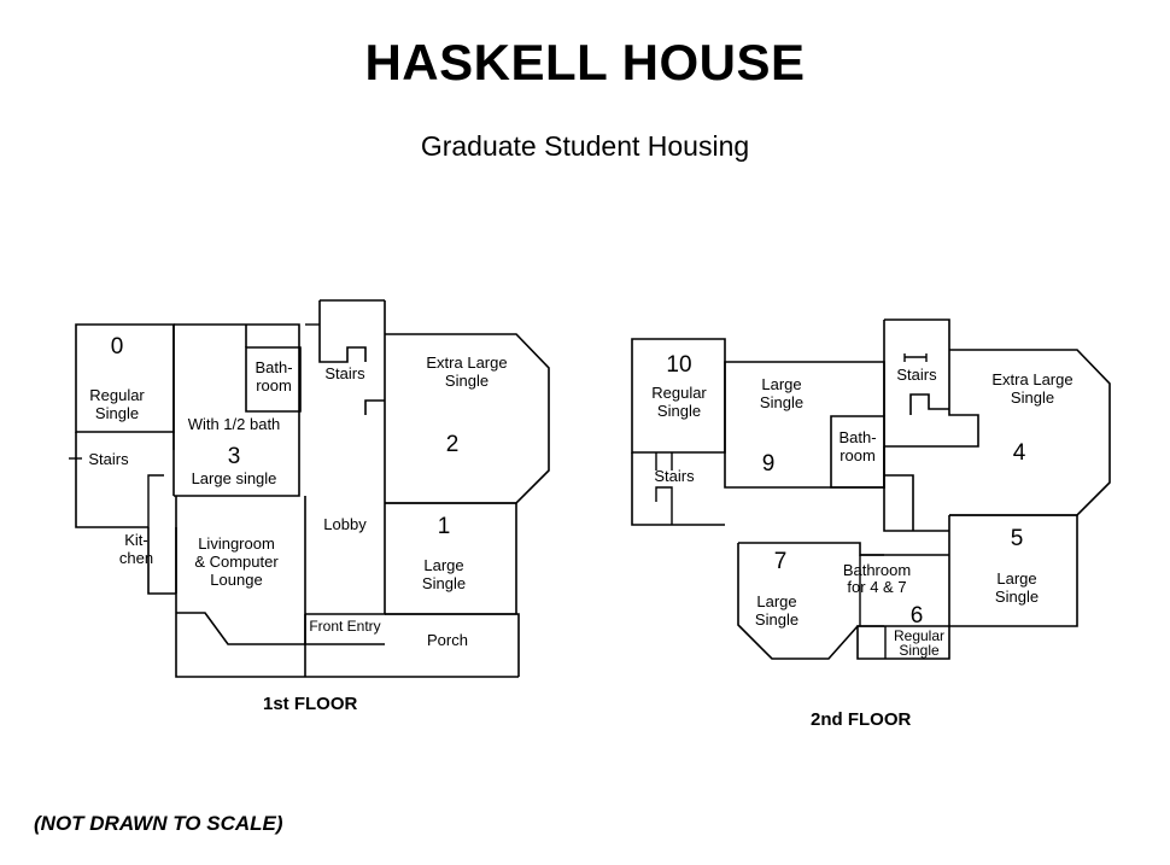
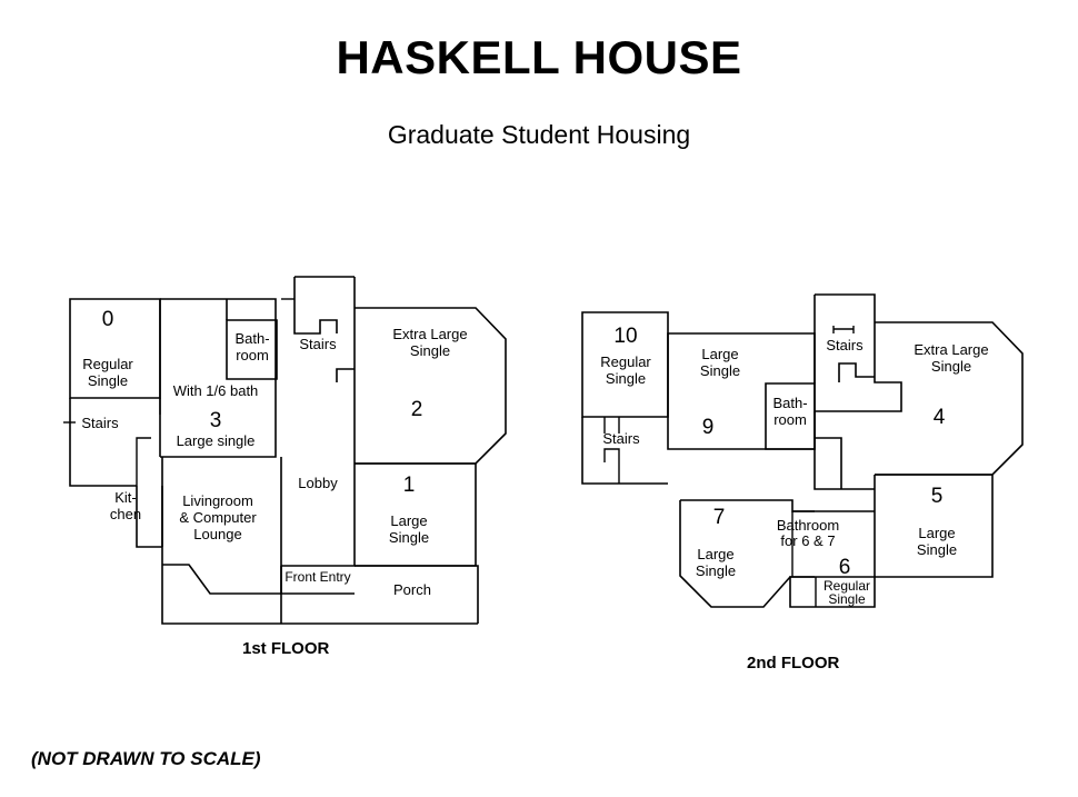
  HASKELL HOUSE
  Graduate Student Housing
  0
  Regular
  Single
  Stairs
  Kit-
  chen
- With 1/2 bath
+ With 1/6 bath
  3
  Large single
  Bath-
  room
  Livingroom
  & Computer
  Lounge
  Lobby
  Stairs
  Front Entry
  Extra Large
  Single
  2
  1
  Large
  Single
  Porch
  10
  Regular
  Single
  Stairs
  Large
  Single
  9
  Bath-
  room
  Stairs
  Extra Large
  Single
  4
  5
  Large
  Single
  7
  Large
  Single
  Bathroom
- for 4 & 7
+ for 6 & 7
  6
  Regular
  Single
  1st FLOOR
  2nd FLOOR
  (NOT DRAWN TO SCALE)
